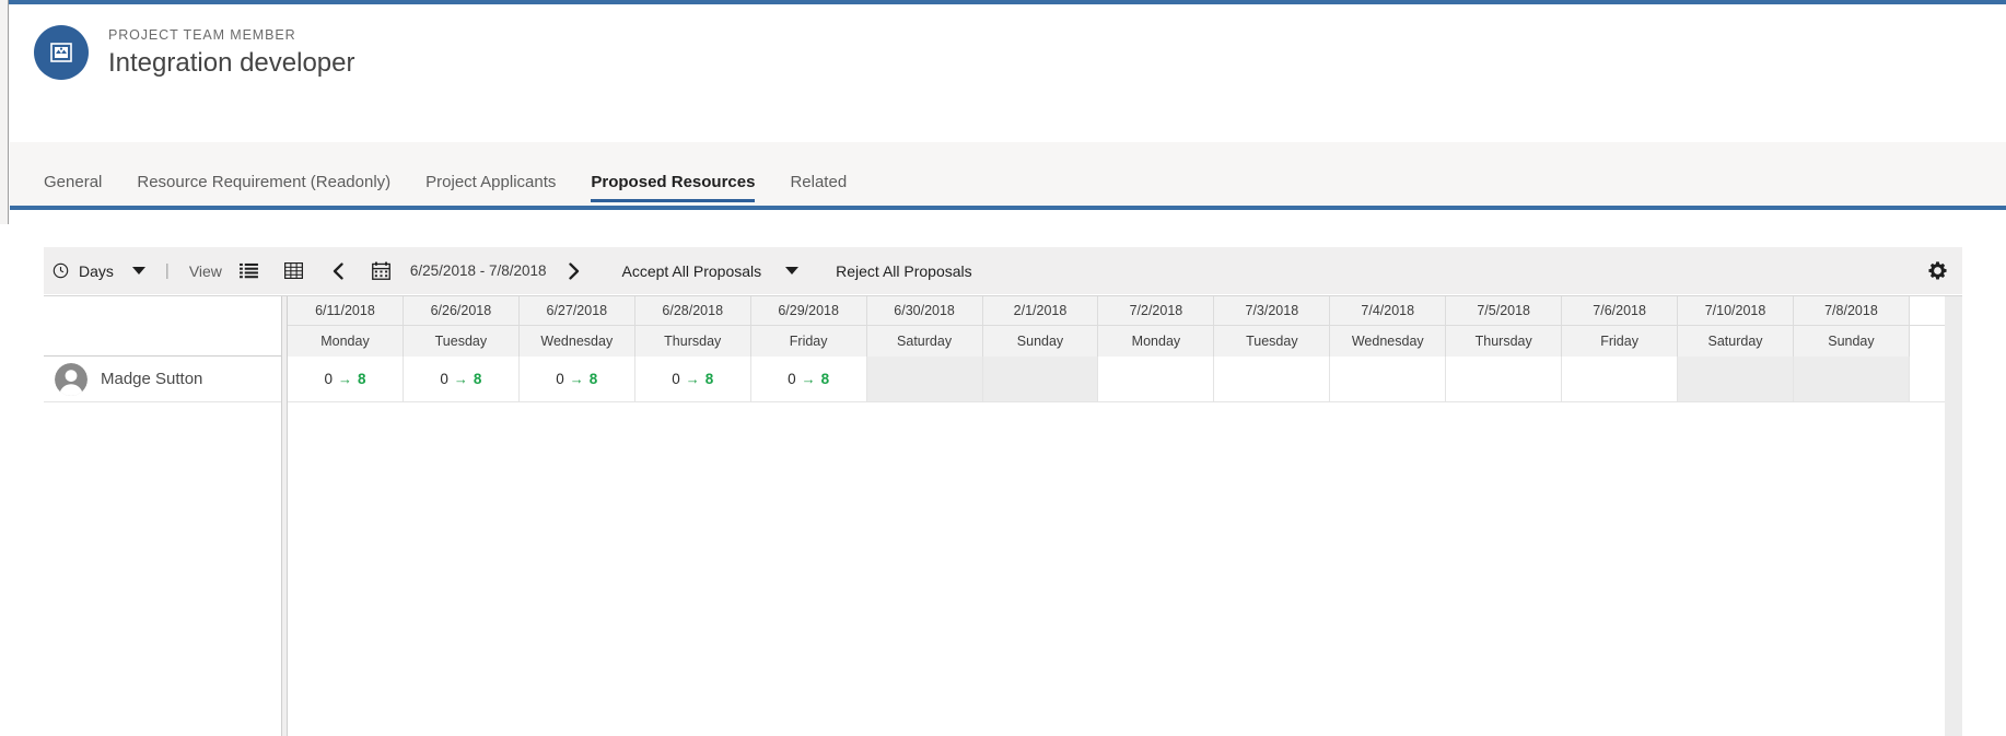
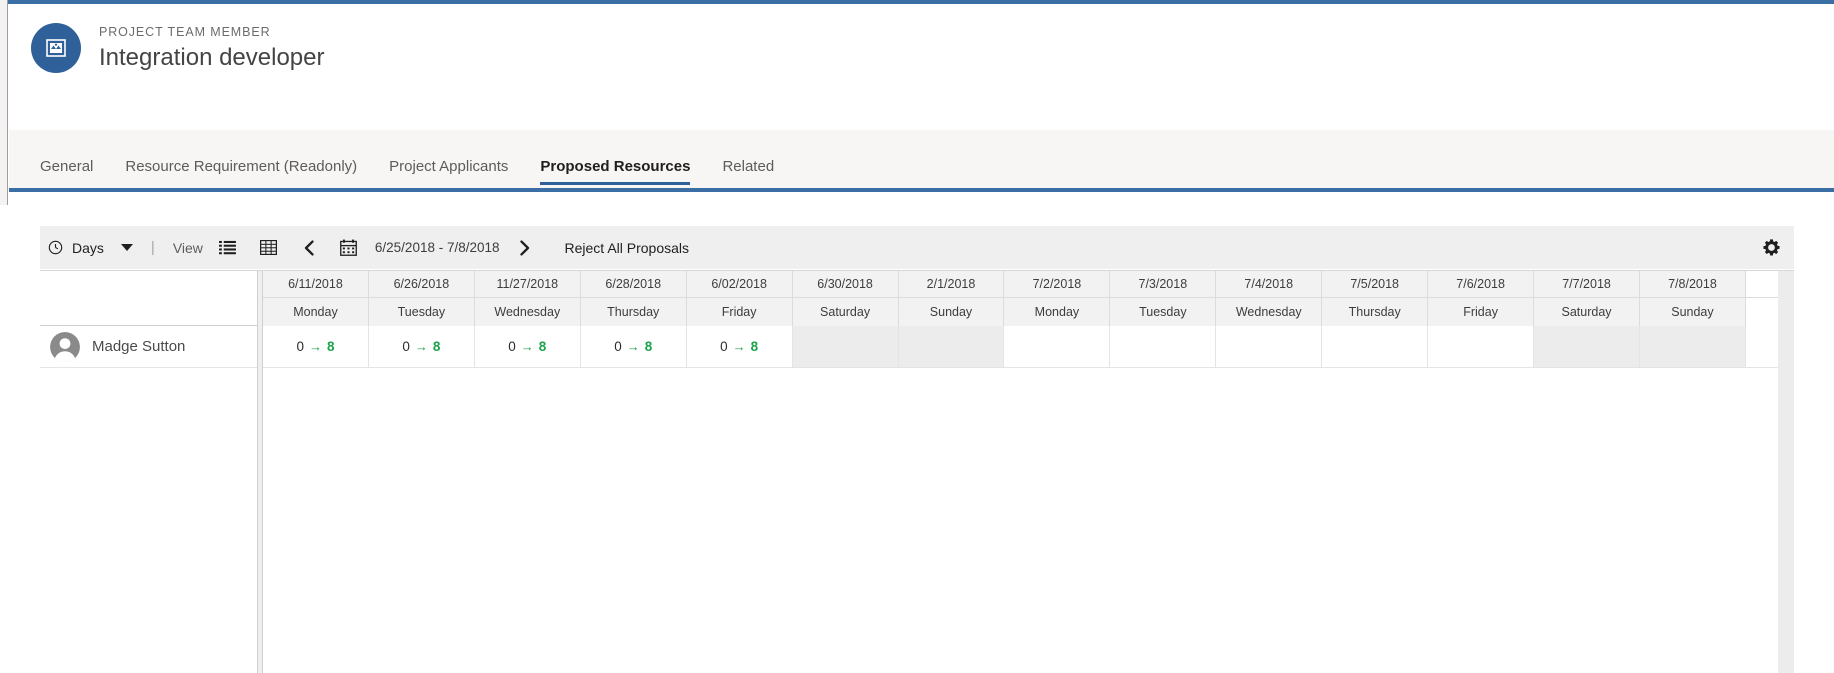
  PROJECT TEAM MEMBER
  Integration developer
  General
  Resource Requirement (Readonly)
  Project Applicants
  Proposed Resources
  Related
  Days
  |
  View
  6/25/2018 - 7/8/2018
- Accept All Proposals
  Reject All Proposals
  Madge Sutton
  6/11/2018
  6/26/2018
- 6/27/2018
+ 11/27/2018
  6/28/2018
- 6/29/2018
+ 6/02/2018
  6/30/2018
  2/1/2018
  7/2/2018
  7/3/2018
  7/4/2018
  7/5/2018
  7/6/2018
- 7/10/2018
+ 7/7/2018
  7/8/2018
  Monday
  Tuesday
  Wednesday
  Thursday
  Friday
  Saturday
  Sunday
  Monday
  Tuesday
  Wednesday
  Thursday
  Friday
  Saturday
  Sunday
  0
  →
  8
  0
  →
  8
  0
  →
  8
  0
  →
  8
  0
  →
  8
